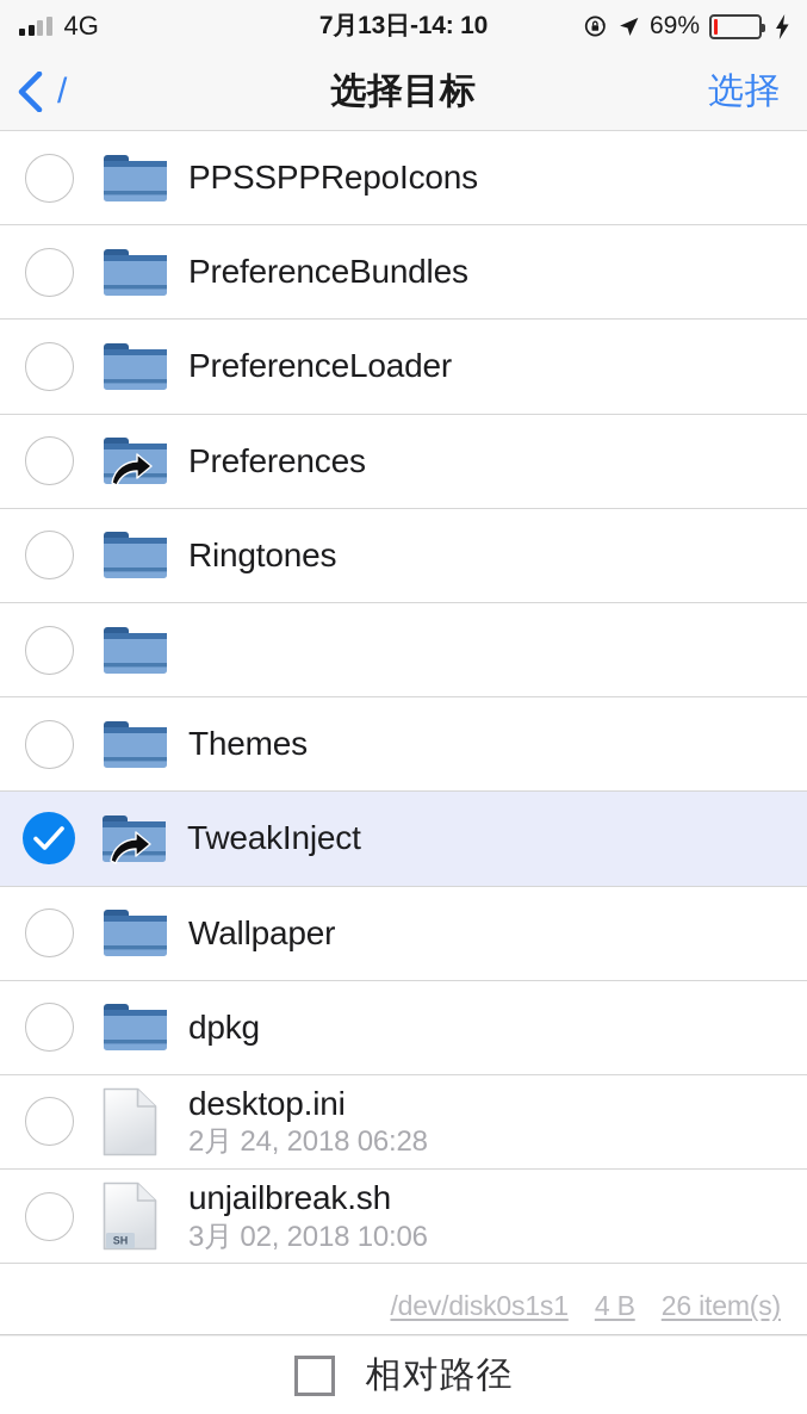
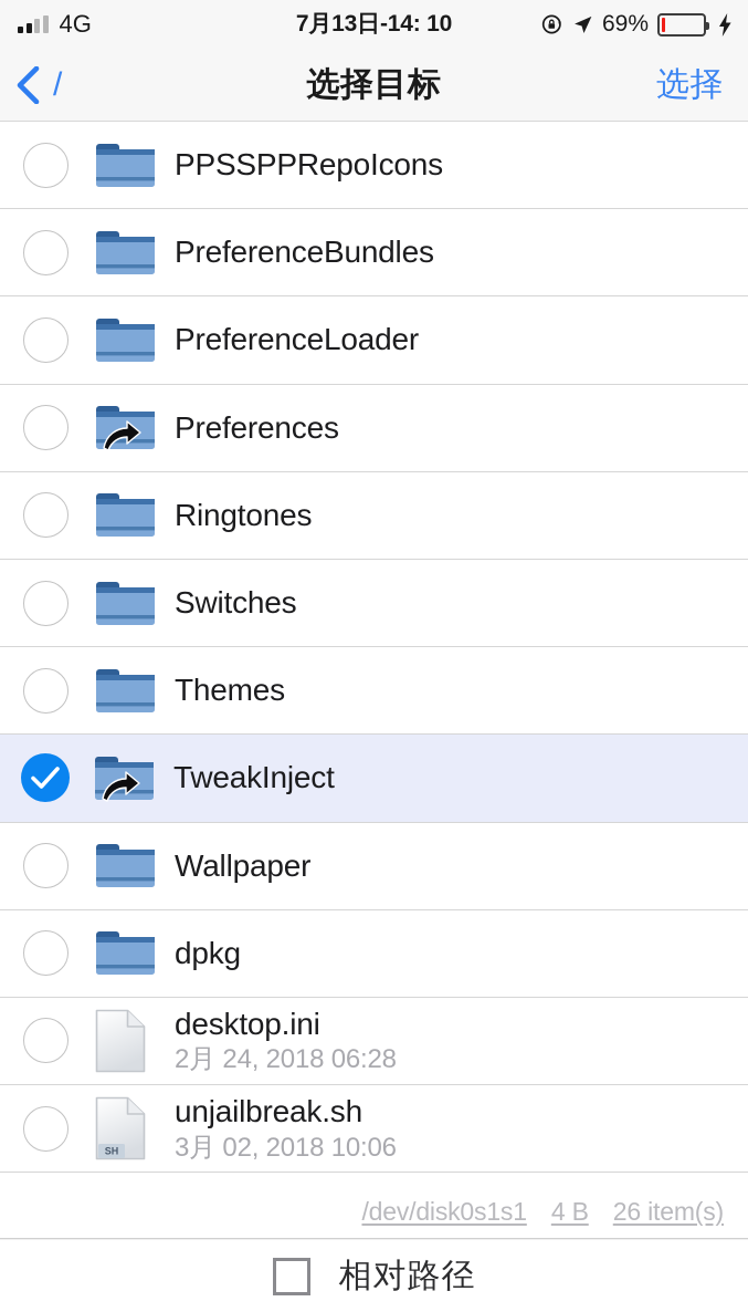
  4G
  7月13日-14: 10
  69%
  /
  选择目标
  选择
  PPSSPPRepoIcons
  PreferenceBundles
  PreferenceLoader
  Preferences
  Ringtones
+ Switches
  Themes
  TweakInject
  Wallpaper
  dpkg
  desktop.ini
  2月 24, 2018 06:28
  SH
  unjailbreak.sh
  3月 02, 2018 10:06
  /dev/disk0s1s1
  4 B
  26 item(s)
  相对路径
